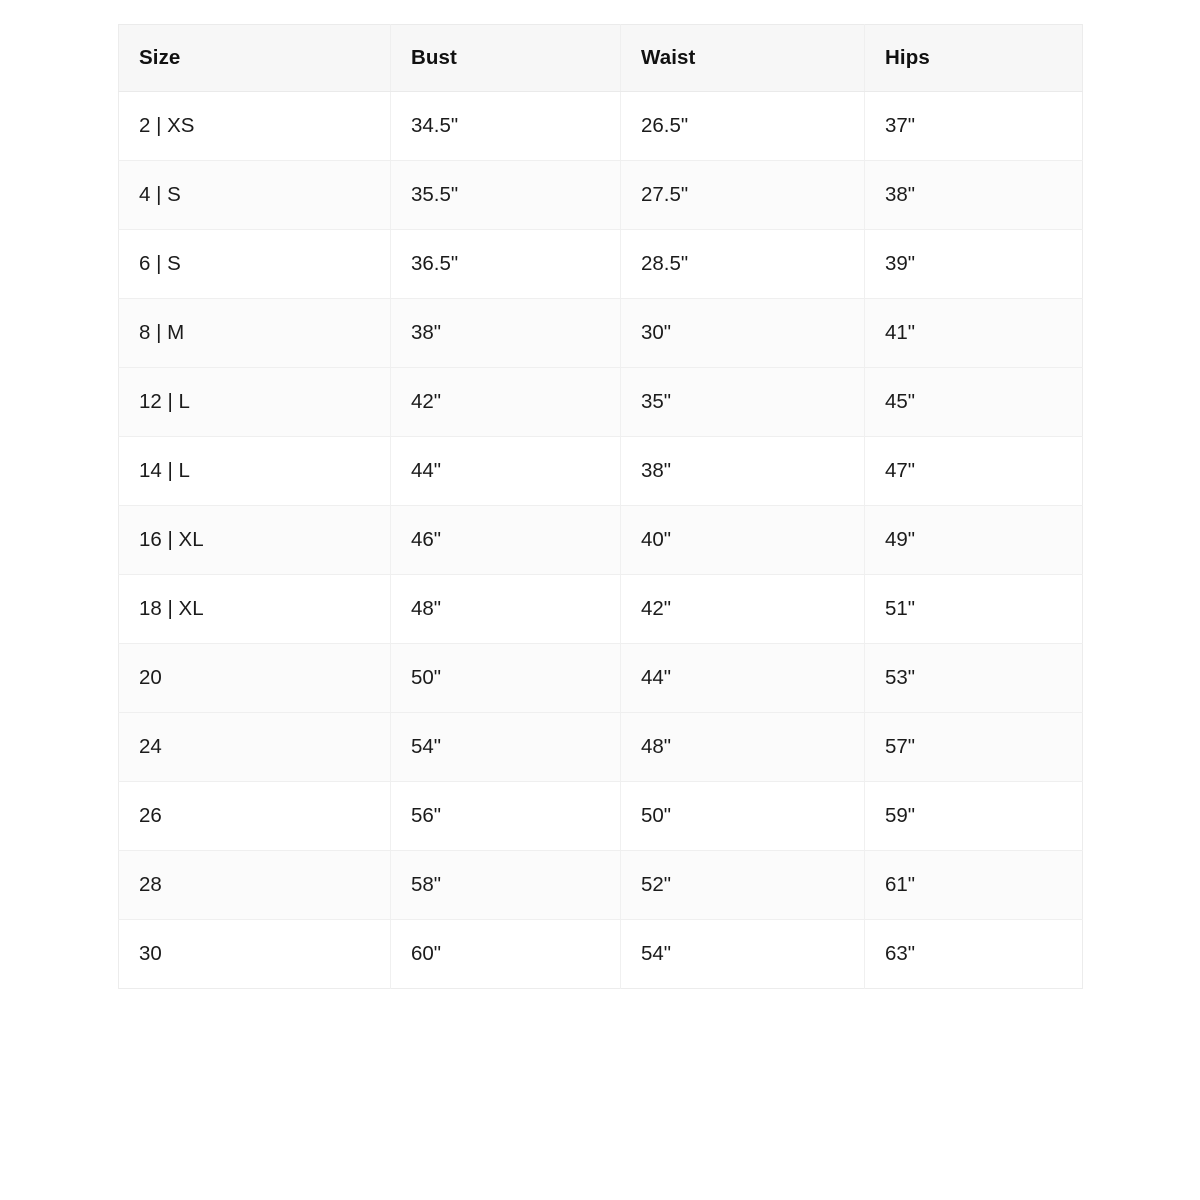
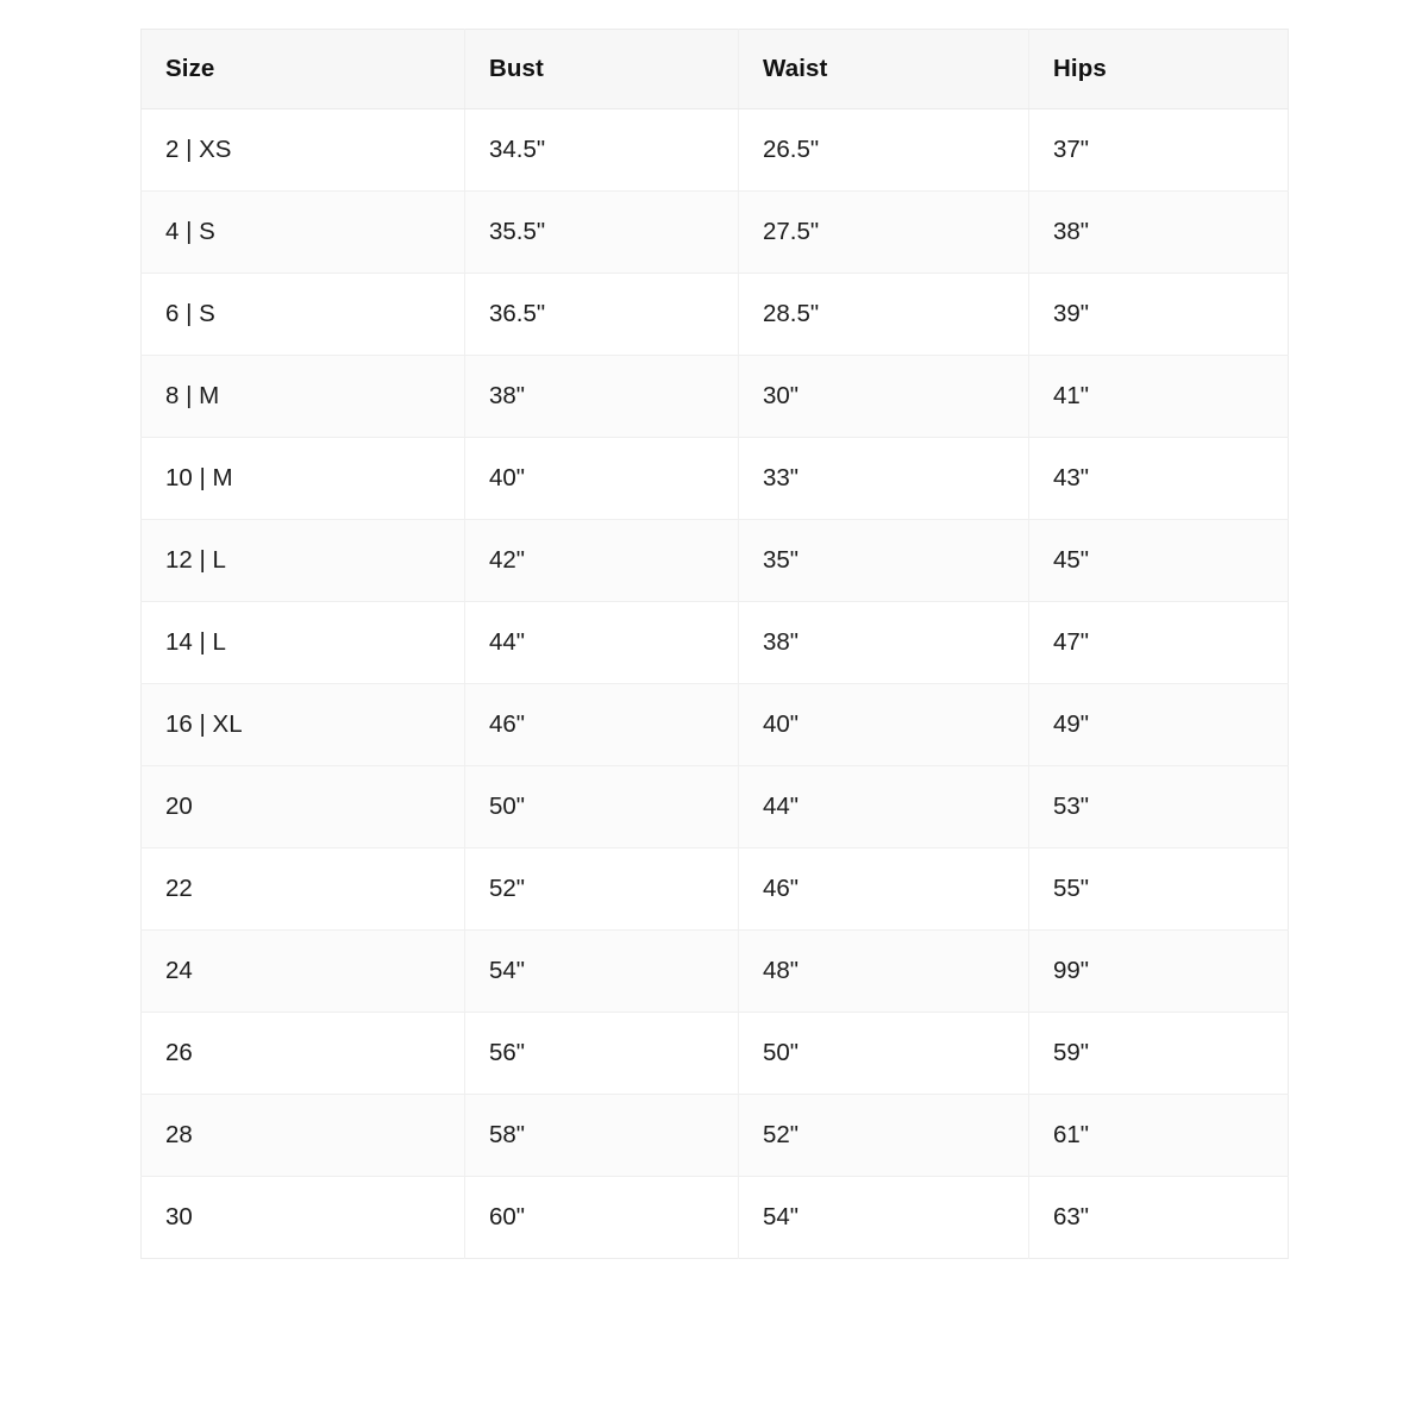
  Size	Bust	Waist	Hips
  2 | XS	34.5"	26.5"	37"
  4 | S	35.5"	27.5"	38"
  6 | S	36.5"	28.5"	39"
  8 | M	38"	30"	41"
+ 10 | M	40"	33"	43"
  12 | L	42"	35"	45"
  14 | L	44"	38"	47"
  16 | XL	46"	40"	49"
- 18 | XL	48"	42"	51"
  20	50"	44"	53"
+ 22	52"	46"	55"
- 24	54"	48"	57"
+ 24	54"	48"	99"
  26	56"	50"	59"
  28	58"	52"	61"
  30	60"	54"	63"
